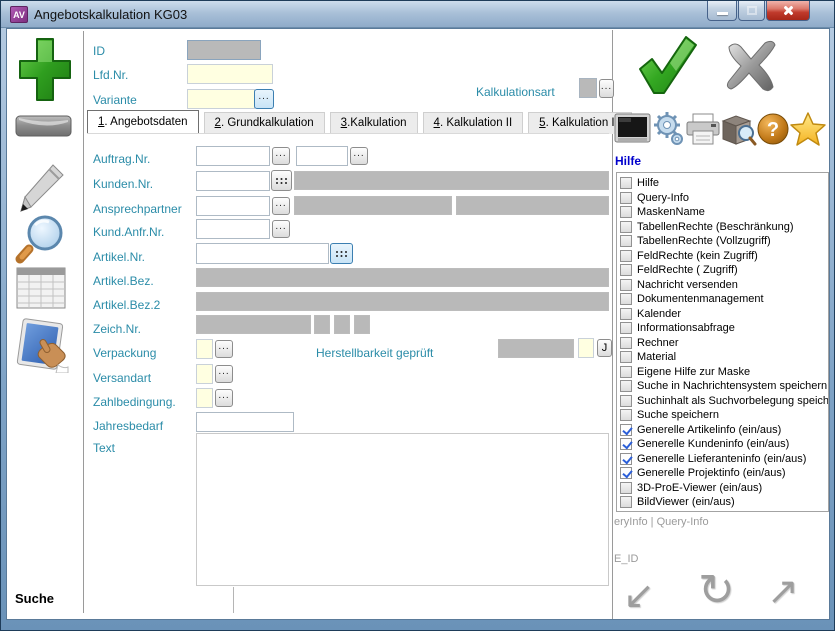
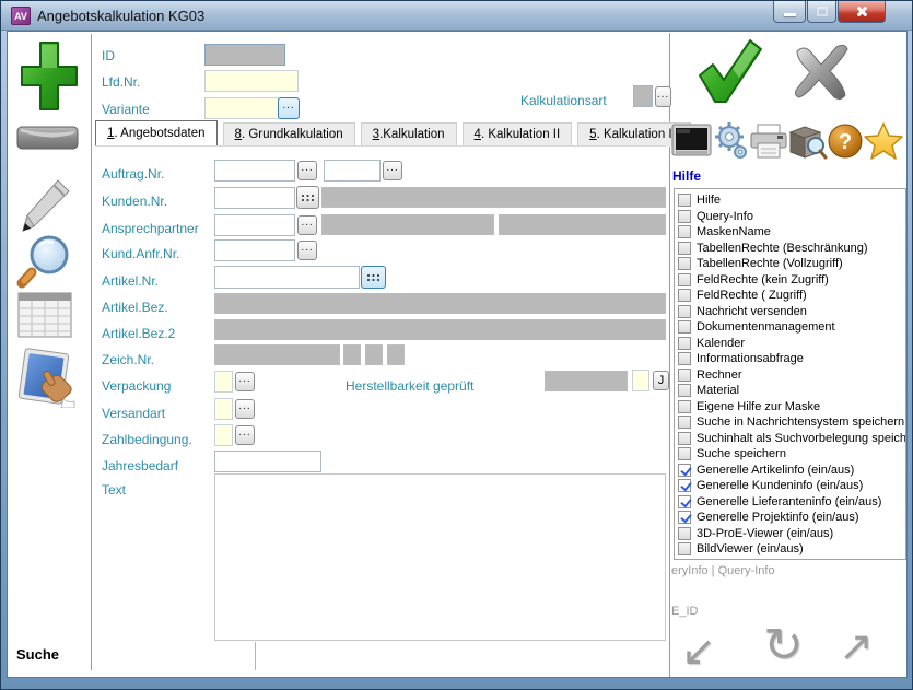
  AV
  Angebotskalkulation KG03
  Suche
  ID
  Lfd.Nr.
  Variante
  ...
  Kalkulationsart
  ...
  1. Angebotsdaten
- 2. Grundkalkulation
+ 8. Grundkalkulation
  3.Kalkulation
  4. Kalkulation II
  5. Kalkulation I
  Auftrag.Nr.
  ...
  ...
  Kunden.Nr.
  Ansprechpartner
  ...
  Kund.Anfr.Nr.
  ...
  Artikel.Nr.
  Artikel.Bez.
  Artikel.Bez.2
  Zeich.Nr.
  Verpackung
  ...
  Herstellbarkeit geprüft
  J
  Versandart
  ...
  Zahlbedingung.
  ...
  Jahresbedarf
  Text
  ?
  Hilfe
  Hilfe
  Query-Info
  MaskenName
  TabellenRechte (Beschränkung)
  TabellenRechte (Vollzugriff)
  FeldRechte (kein Zugriff)
  FeldRechte ( Zugriff)
  Nachricht versenden
  Dokumentenmanagement
  Kalender
  Informationsabfrage
  Rechner
  Material
  Eigene Hilfe zur Maske
  Suche in Nachrichtensystem speichern
  Suchinhalt als Suchvorbelegung speich
  Suche speichern
  Generelle Artikelinfo (ein/aus)
  Generelle Kundeninfo (ein/aus)
  Generelle Lieferanteninfo (ein/aus)
  Generelle Projektinfo (ein/aus)
  3D-ProE-Viewer (ein/aus)
  BildViewer (ein/aus)
  eryInfo | Query-Info
  E_ID
  ↙
  ↻
  ↗
